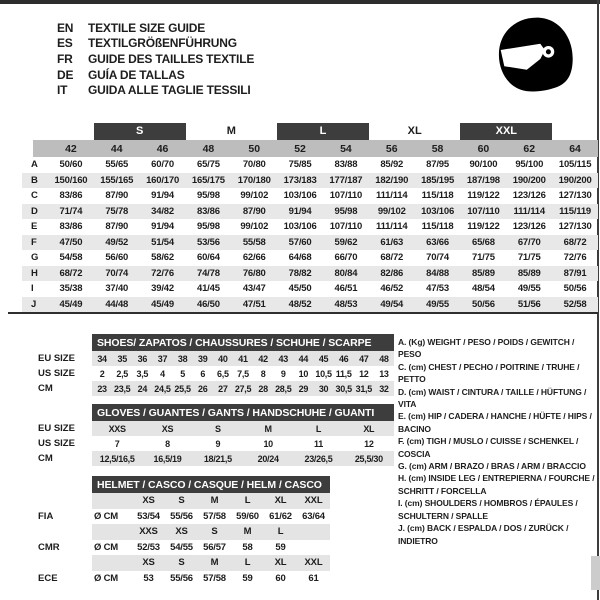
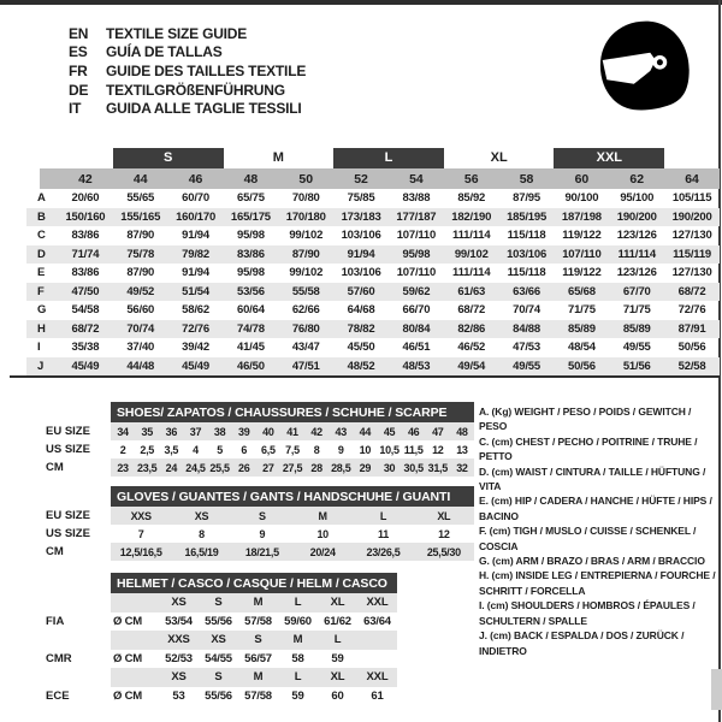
  EN
  TEXTILE SIZE GUIDE
  ES
- TEXTILGRÖßENFÜHRUNG
+ GUÍA DE TALLAS
  FR
  GUIDE DES TAILLES TEXTILE
  DE
- GUÍA DE TALLAS
+ TEXTILGRÖßENFÜHRUNG
  IT
  GUIDA ALLE TAGLIE TESSILI
  S
  M
  L
  XL
  XXL
  42
  44
  46
  48
  50
  52
  54
  56
  58
  60
  62
  64
  A
- 50/60
+ 20/60
  55/65
  60/70
  65/75
  70/80
  75/85
  83/88
  85/92
  87/95
  90/100
  95/100
  105/115
  B
  150/160
  155/165
  160/170
  165/175
  170/180
  173/183
  177/187
  182/190
  185/195
  187/198
  190/200
  190/200
  C
  83/86
  87/90
  91/94
  95/98
  99/102
  103/106
  107/110
  111/114
  115/118
  119/122
  123/126
  127/130
  D
  71/74
  75/78
- 34/82
+ 79/82
  83/86
  87/90
  91/94
  95/98
  99/102
  103/106
  107/110
  111/114
  115/119
  E
  83/86
  87/90
  91/94
  95/98
  99/102
  103/106
  107/110
  111/114
  115/118
  119/122
  123/126
  127/130
  F
  47/50
  49/52
  51/54
  53/56
  55/58
  57/60
  59/62
  61/63
  63/66
  65/68
  67/70
  68/72
  G
  54/58
  56/60
  58/62
  60/64
  62/66
  64/68
  66/70
  68/72
  70/74
  71/75
  71/75
  72/76
  H
  68/72
  70/74
  72/76
  74/78
  76/80
  78/82
  80/84
  82/86
  84/88
  85/89
  85/89
  87/91
  I
  35/38
  37/40
  39/42
  41/45
  43/47
  45/50
  46/51
  46/52
  47/53
  48/54
  49/55
  50/56
  J
  45/49
  44/48
  45/49
  46/50
  47/51
  48/52
  48/53
  49/54
  49/55
  50/56
  51/56
  52/58
  SHOES/ ZAPATOS / CHAUSSURES / SCHUHE / SCARPE
  EU SIZE
  34
  35
  36
  37
  38
  39
  40
  41
  42
  43
  44
  45
  46
  47
  48
  US SIZE
  2
  2,5
  3,5
  4
  5
  6
  6,5
  7,5
  8
  9
  10
  10,5
  11,5
  12
  13
  CM
  23
  23,5
  24
  24,5
  25,5
  26
  27
  27,5
  28
  28,5
  29
  30
  30,5
  31,5
  32
  GLOVES / GUANTES / GANTS / HANDSCHUHE / GUANTI
  EU SIZE
  XXS
  XS
  S
  M
  L
  XL
  US SIZE
  7
  8
  9
  10
  11
  12
  CM
  12,5/16,5
  16,5/19
  18/21,5
  20/24
  23/26,5
  25,5/30
  HELMET / CASCO / CASQUE / HELM / CASCO
  XS
  S
  M
  L
  XL
  XXL
  FIA
  Ø CM
  53/54
  55/56
  57/58
  59/60
  61/62
  63/64
  XXS
  XS
  S
  M
  L
  CMR
  Ø CM
  52/53
  54/55
  56/57
  58
  59
  XS
  S
  M
  L
  XL
  XXL
  ECE
  Ø CM
  53
  55/56
  57/58
  59
  60
  61
  A. (Kg) WEIGHT / PESO / POIDS / GEWITCH / PESO
  C. (cm) CHEST / PECHO / POITRINE / TRUHE / PETTO
  D. (cm) WAIST / CINTURA / TAILLE / HÜFTUNG / VITA
  E. (cm) HIP / CADERA / HANCHE / HÜFTE / HIPS / BACINO
  F. (cm) TIGH / MUSLO / CUISSE / SCHENKEL / COSCIA
  G. (cm) ARM / BRAZO / BRAS / ARM / BRACCIO
  H. (cm) INSIDE LEG / ENTREPIERNA / FOURCHE / SCHRITT / FORCELLA
  I. (cm) SHOULDERS / HOMBROS / ÉPAULES / SCHULTERN / SPALLE
  J. (cm) BACK / ESPALDA / DOS / ZURÜCK / INDIETRO
